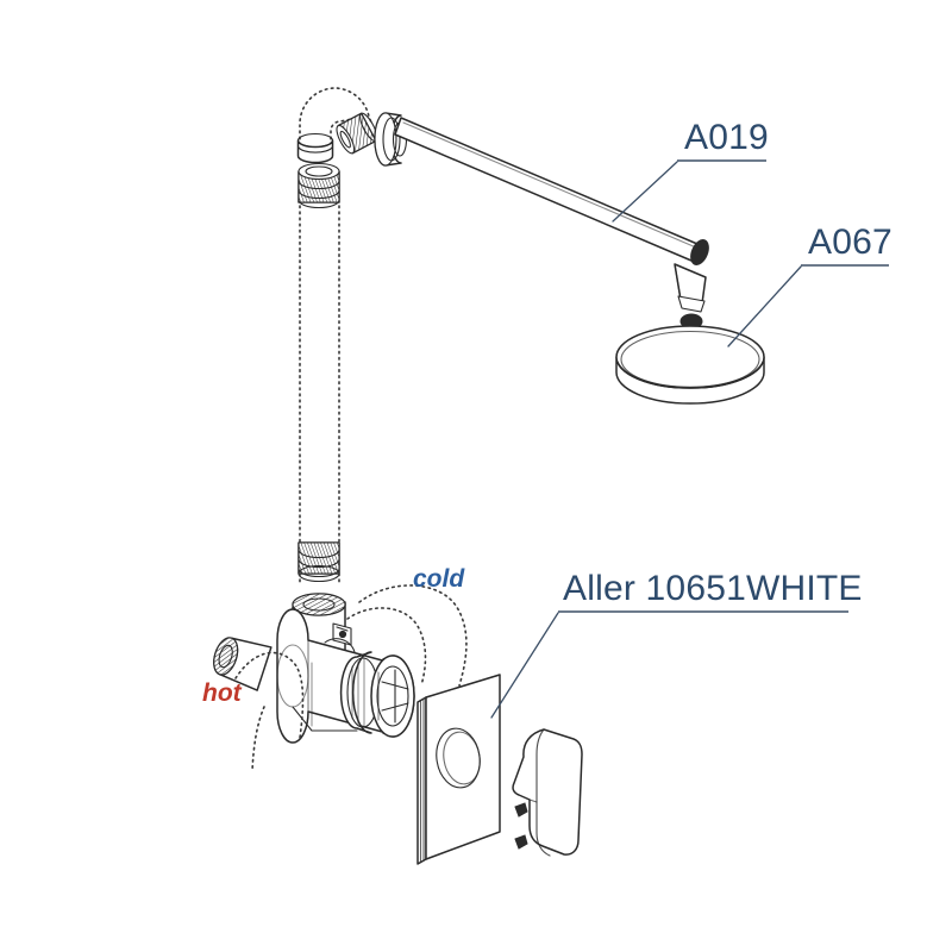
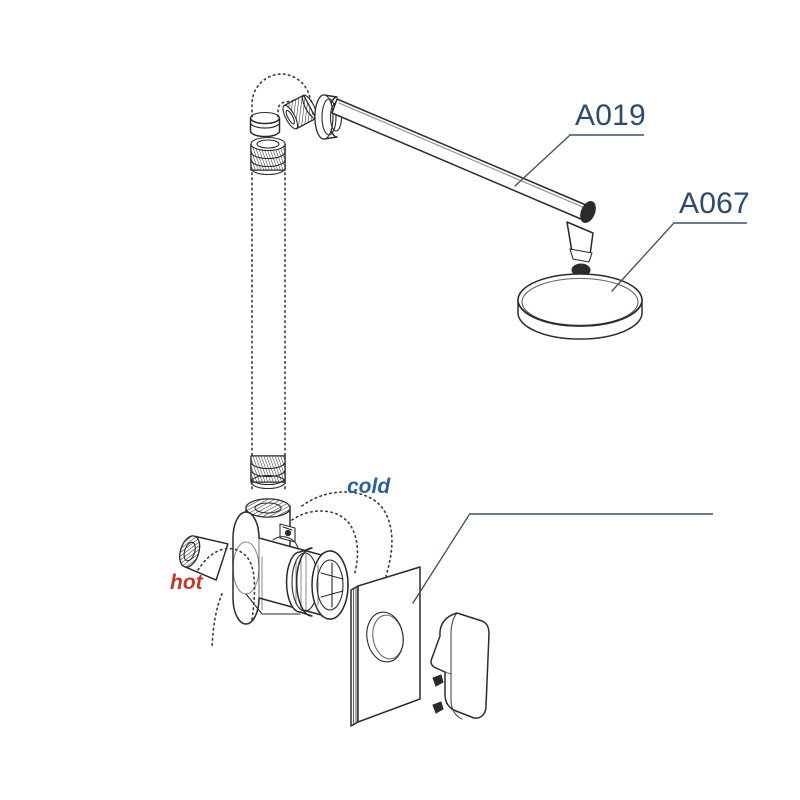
  A019
  A067
- Aller 10651WHITE
  cold
  hot
